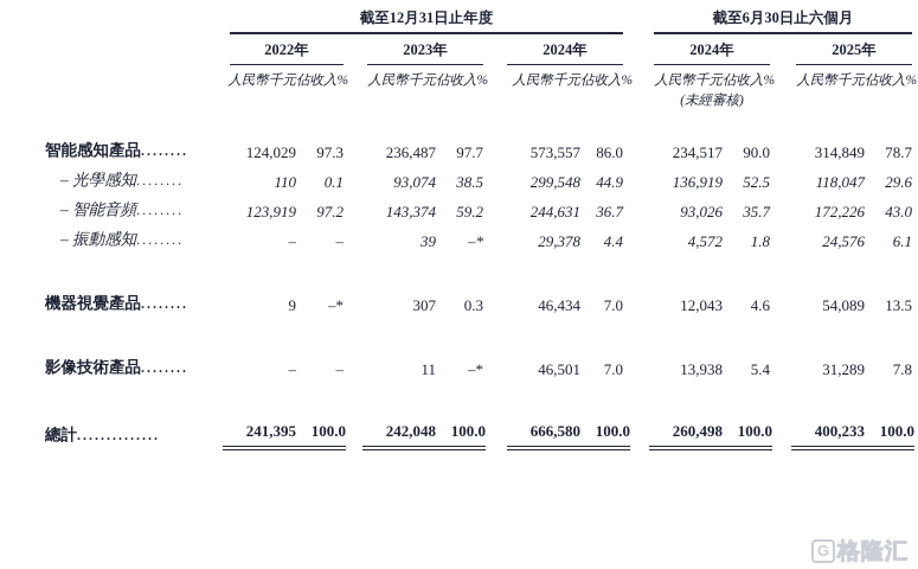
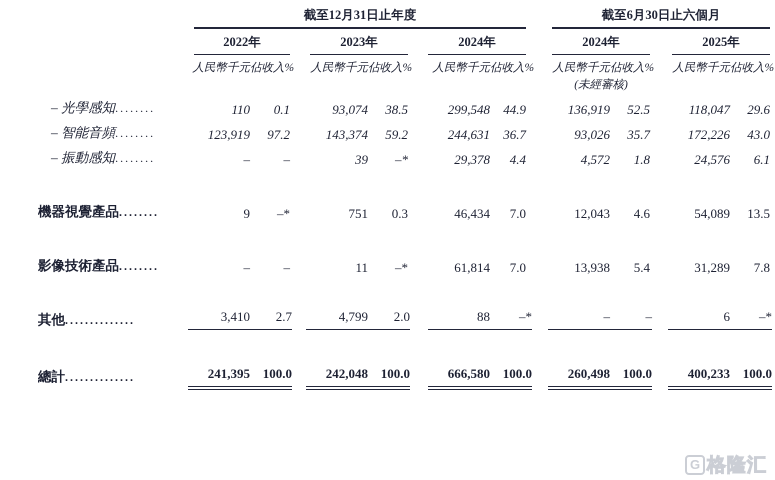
  	截至12月31日止年度	截至6月30日止六個月
  	2022年	2023年	2024年	2024年	2025年
  	人民幣千元	佔收入%	人民幣千元	佔收入%	人民幣千元	佔收入%	人民幣千元	佔收入%	人民幣千元	佔收入%
  	(未經審核)
- 智能感知產品........	124,029	97.3	236,487	97.7	573,557	86.0	234,517	90.0	314,849	78.7
  – 光學感知........	110	0.1	93,074	38.5	299,548	44.9	136,919	52.5	118,047	29.6
  – 智能音頻........	123,919	97.2	143,374	59.2	244,631	36.7	93,026	35.7	172,226	43.0
  – 振動感知........	–	–	39	–*	29,378	4.4	4,572	1.8	24,576	6.1
- 機器視覺產品........	9	–*	307	0.3	46,434	7.0	12,043	4.6	54,089	13.5
+ 機器視覺產品........	9	–*	751	0.3	46,434	7.0	12,043	4.6	54,089	13.5
- 影像技術產品........	–	–	11	–*	46,501	7.0	13,938	5.4	31,289	7.8
+ 影像技術產品........	–	–	11	–*	61,814	7.0	13,938	5.4	31,289	7.8
+ 其他..............	3,410	2.7	4,799	2.0	88	–*	–	–	6	–*
  總計..............	241,395	100.0	242,048	100.0	666,580	100.0	260,498	100.0	400,233	100.0
  G
  格隆汇
